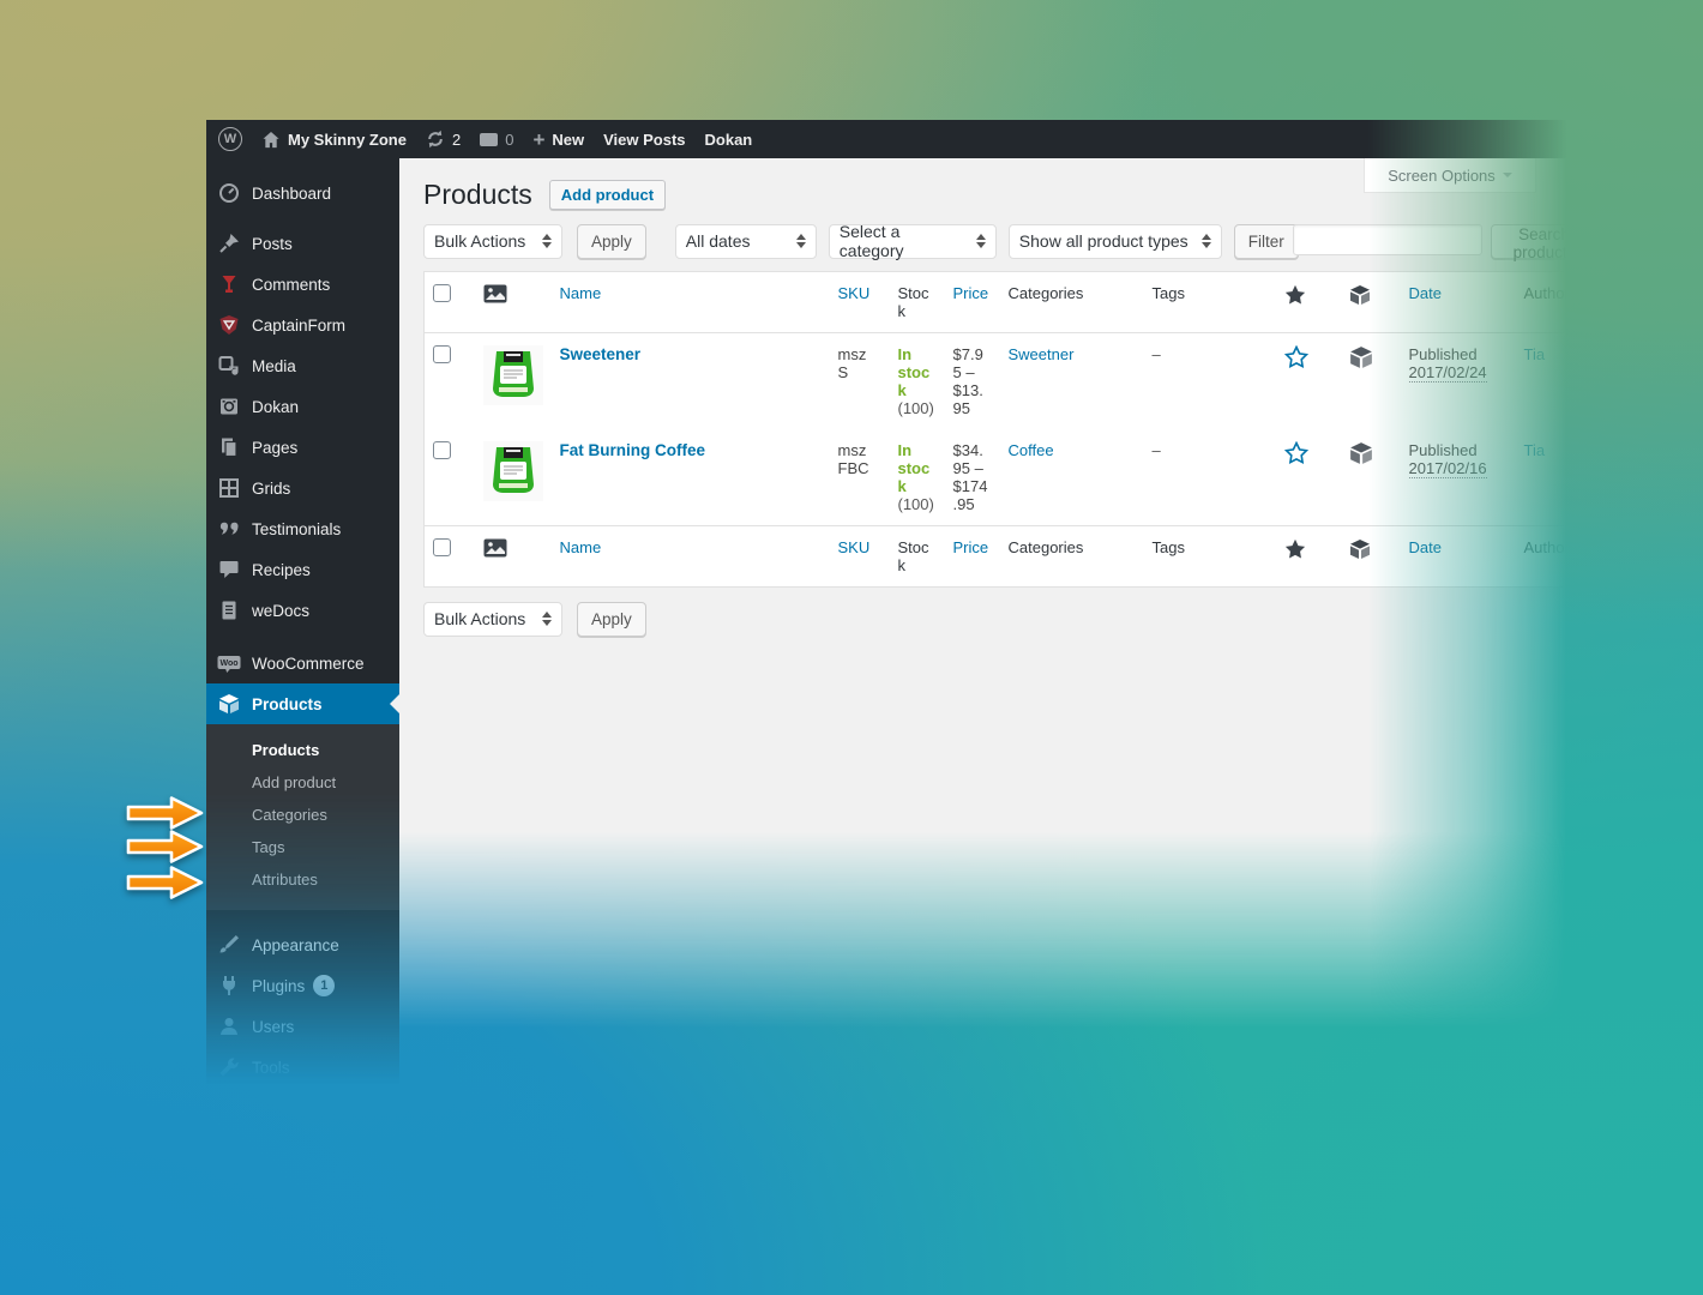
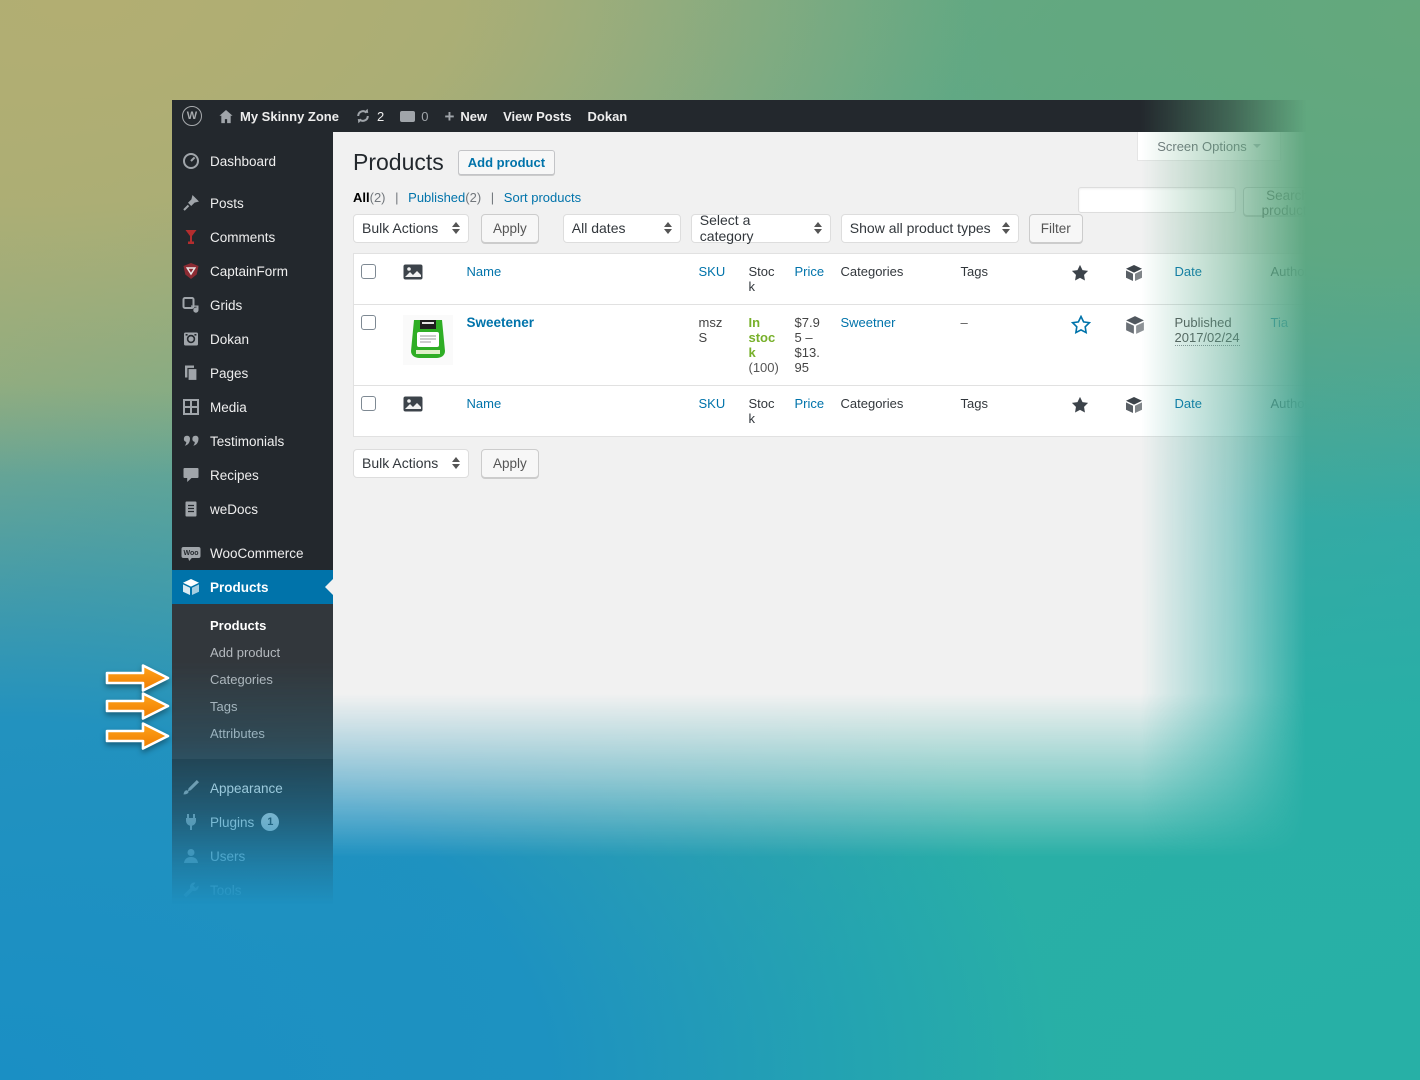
  W
  My Skinny Zone
  2
  0
  +
  New
  View Posts
  Dokan
  Dashboard
  Posts
  Comments
  CaptainForm
- Media
+ Grids
  Dokan
  Pages
- Grids
+ Media
  Testimonials
  Recipes
  weDocs
  WooCommerce
  Products
  Products
  Add product
  Categories
  Tags
  Attributes
  Appearance
  Plugins
  1
  Users
  Screen Options
  Search products
  Products
  Add product
+ All(2) | Published(2) | Sort products
  Bulk Actions
  Apply
  All dates
  Select a category
  Show all product types
  Filter
  		Name	SKU	Stock	Price	Categories	Tags			Date	Author
  		Sweetener	msz S	In stock (100)	$7.95 – $13.95	Sweetner	–			Published 2017/02/24	Tia
- 		Fat Burning Coffee	msz FBC	In stock (100)	$34.95 – $174.95	Coffee	–			Published 2017/02/16	Tia
  		Name	SKU	Stock	Price	Categories	Tags			Date	Author
  Bulk Actions
  Apply
